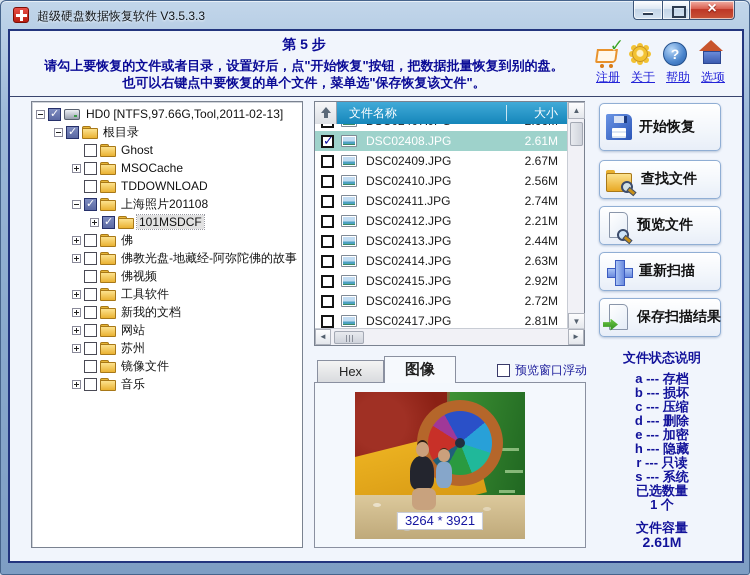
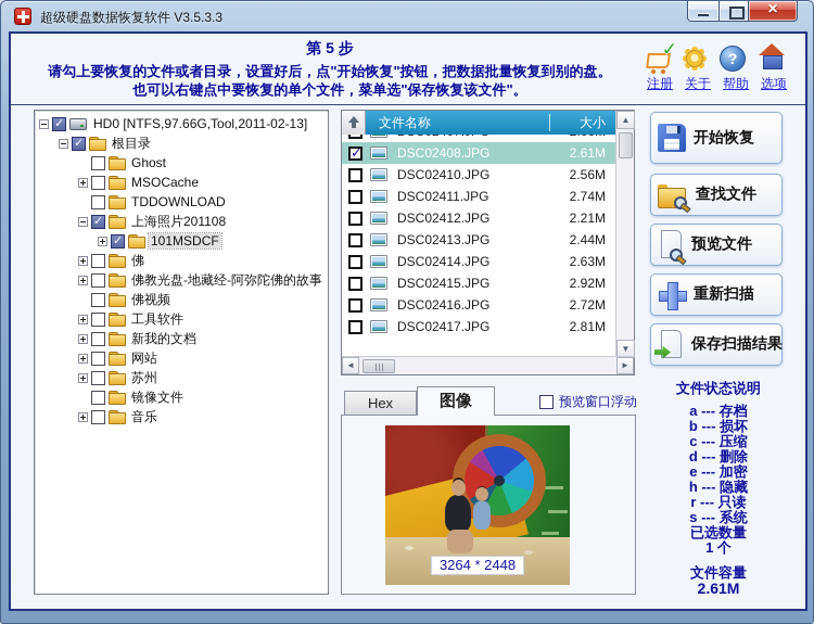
  超级硬盘数据恢复软件 V3.5.3.3
  第 5 步
  请勾上要恢复的文件或者目录，设置好后，点"开始恢复"按钮，把数据批量恢复到别的盘。
  也可以右键点中要恢复的单个文件，菜单选"保存恢复该文件"。
  ✓
  注册
  关于
  帮助
  选项
  HD0 [NTFS,97.66G,Tool,2011-02-13]
  根目录
  Ghost
  MSOCache
  TDDOWNLOAD
  上海照片201108
  101MSDCF
  佛
  佛教光盘-地藏经-阿弥陀佛的故事
  佛视频
  工具软件
  新我的文档
  网站
  苏州
  镜像文件
  音乐
  文件名称
  大小
  DSC02408.JPG
  2.61M
- DSC02409.JPG
- 2.67M
  DSC02410.JPG
  2.56M
  DSC02411.JPG
  2.74M
  DSC02412.JPG
  2.21M
  DSC02413.JPG
  2.44M
  DSC02414.JPG
  2.63M
  DSC02415.JPG
  2.92M
  DSC02416.JPG
  2.72M
  DSC02417.JPG
  2.81M
  ▲
  ▼
  ◄
  ►
  Hex
  图像
  预览窗口浮动
- 3264 * 3921
+ 3264 * 2448
  开始恢复
  查找文件
  预览文件
  重新扫描
  保存扫描结果
  文件状态说明
  a --- 存档
  b --- 损坏
  c --- 压缩
  d --- 删除
  e --- 加密
  h --- 隐藏
  r --- 只读
  s --- 系统
  已选数量
  1 个
  文件容量
  2.61M
